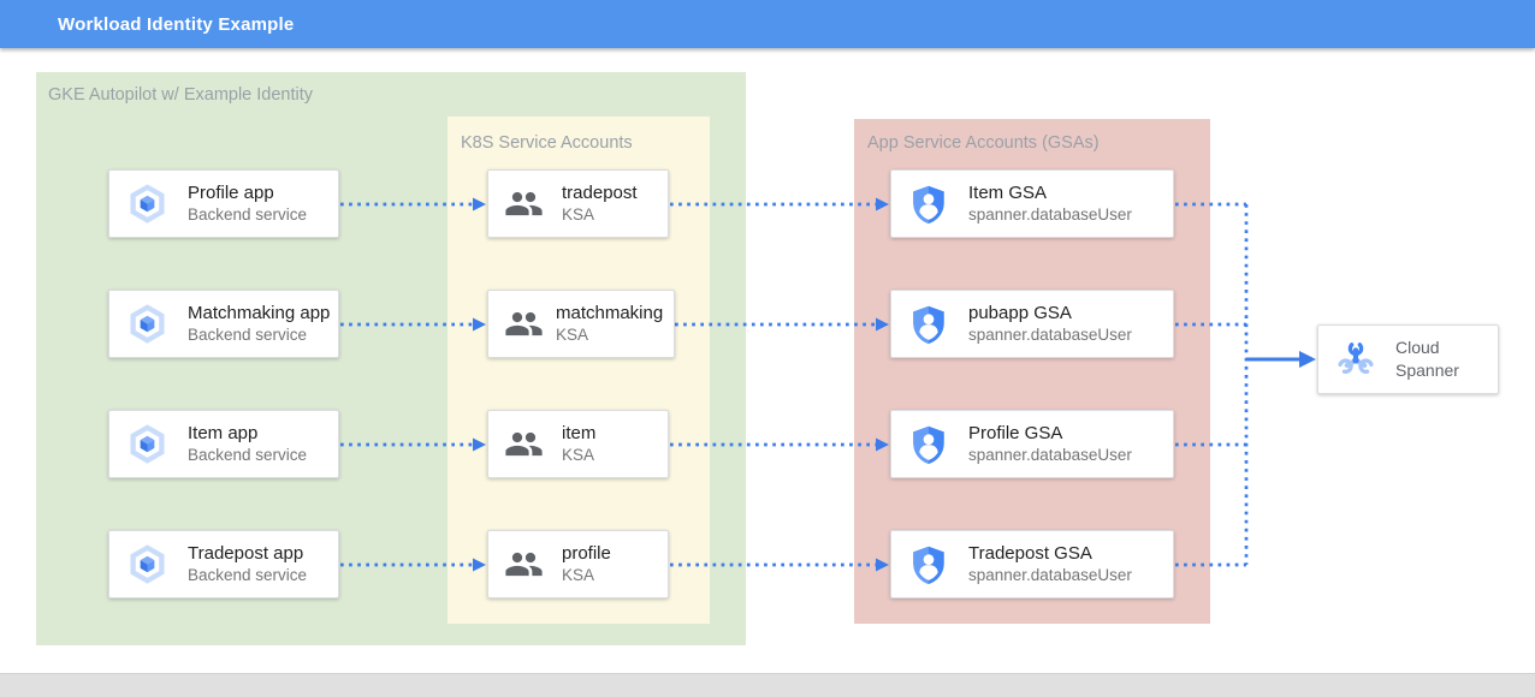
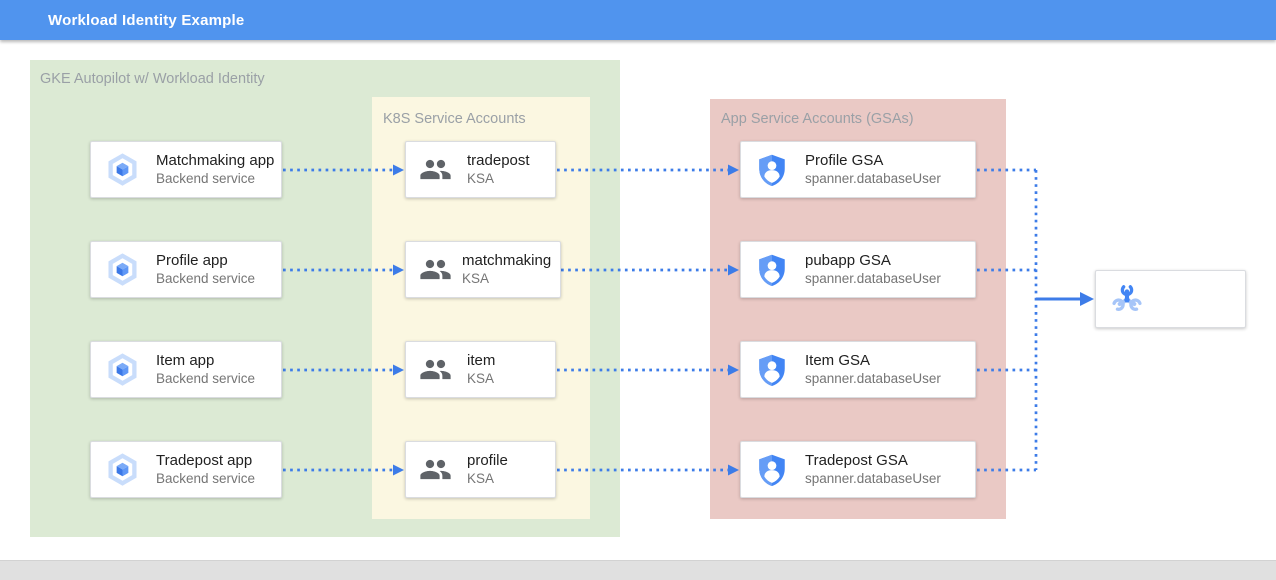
  Workload Identity Example
- GKE Autopilot w/ Example Identity
+ GKE Autopilot w/ Workload Identity
  K8S Service Accounts
  App Service Accounts (GSAs)
- Profile app
+ Matchmaking app
  Backend service
- Matchmaking app
+ Profile app
  Backend service
  Item app
  Backend service
  Tradepost app
  Backend service
  tradepost
  KSA
  matchmaking
  KSA
  item
  KSA
  profile
  KSA
- Item GSA
+ Profile GSA
  spanner.databaseUser
  pubapp GSA
  spanner.databaseUser
- Profile GSA
+ Item GSA
  spanner.databaseUser
  Tradepost GSA
  spanner.databaseUser
- Cloud Spanner
